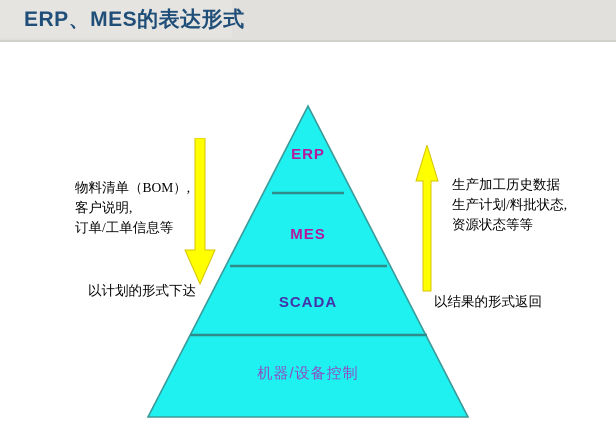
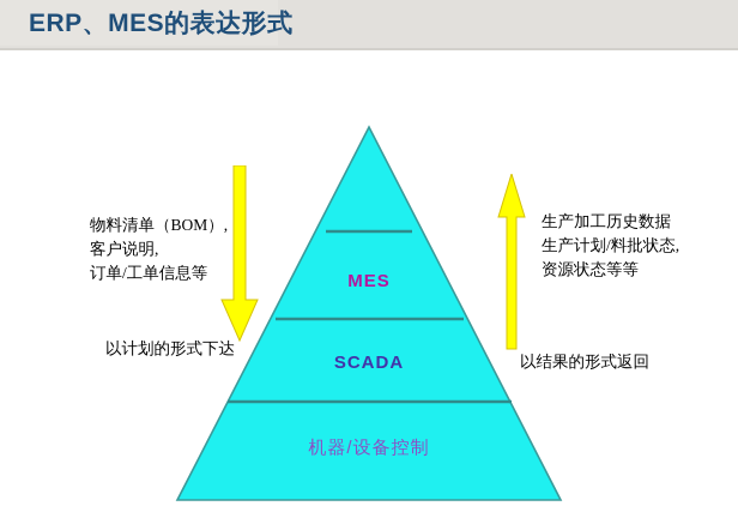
  ERP、MES的表达形式
- ERP
  MES
  SCADA
  机器/设备控制
  物料清单（BOM）,
  客户说明,
  订单/工单信息等
  以计划的形式下达
  生产加工历史数据
  生产计划/料批状态,
  资源状态等等
  以结果的形式返回
